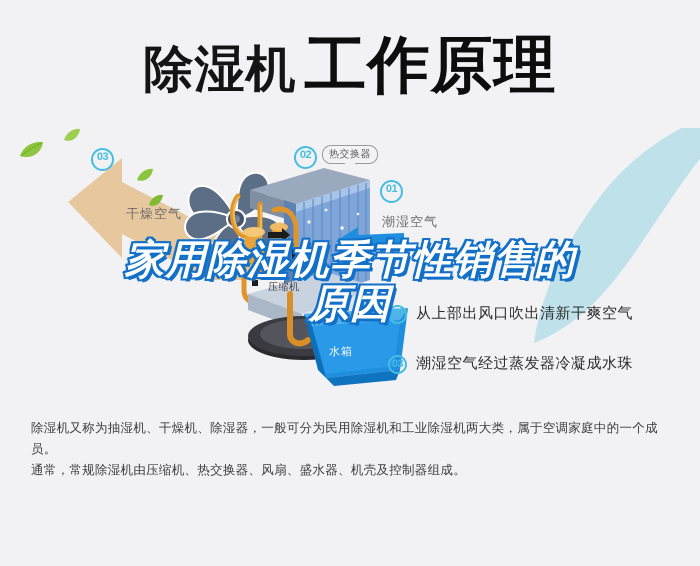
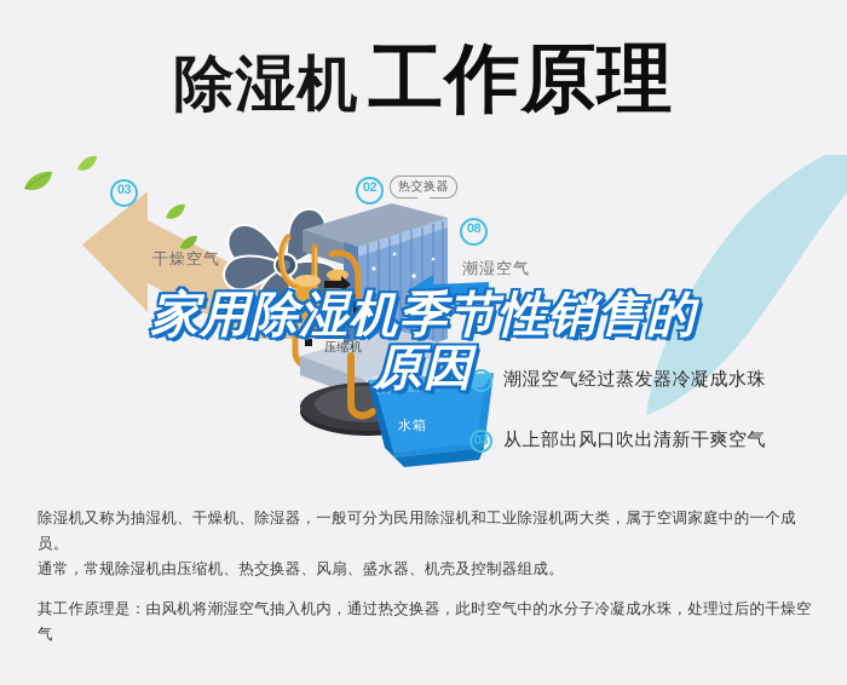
  除湿机 工作原理
  03
  干燥空气
  02
  热交换器
- 01
+ 08
  潮湿空气
  压缩机
  水箱
  02
- 从上部出风口吹出清新干爽空气
+ 潮湿空气经过蒸发器冷凝成水珠
  03
- 潮湿空气经过蒸发器冷凝成水珠
+ 从上部出风口吹出清新干爽空气
  家用除湿机季节性销售的
  原因
  除湿机又称为抽湿机、干燥机、除湿器，一般可分为民用除湿机和工业除湿机两大类，属于空调家庭中的一个成员。
  通常，常规除湿机由压缩机、热交换器、风扇、盛水器、机壳及控制器组成。
+ 其工作原理是：由风机将潮湿空气抽入机内，通过热交换器，此时空气中的水分子冷凝成水珠，处理过后的干燥空气
